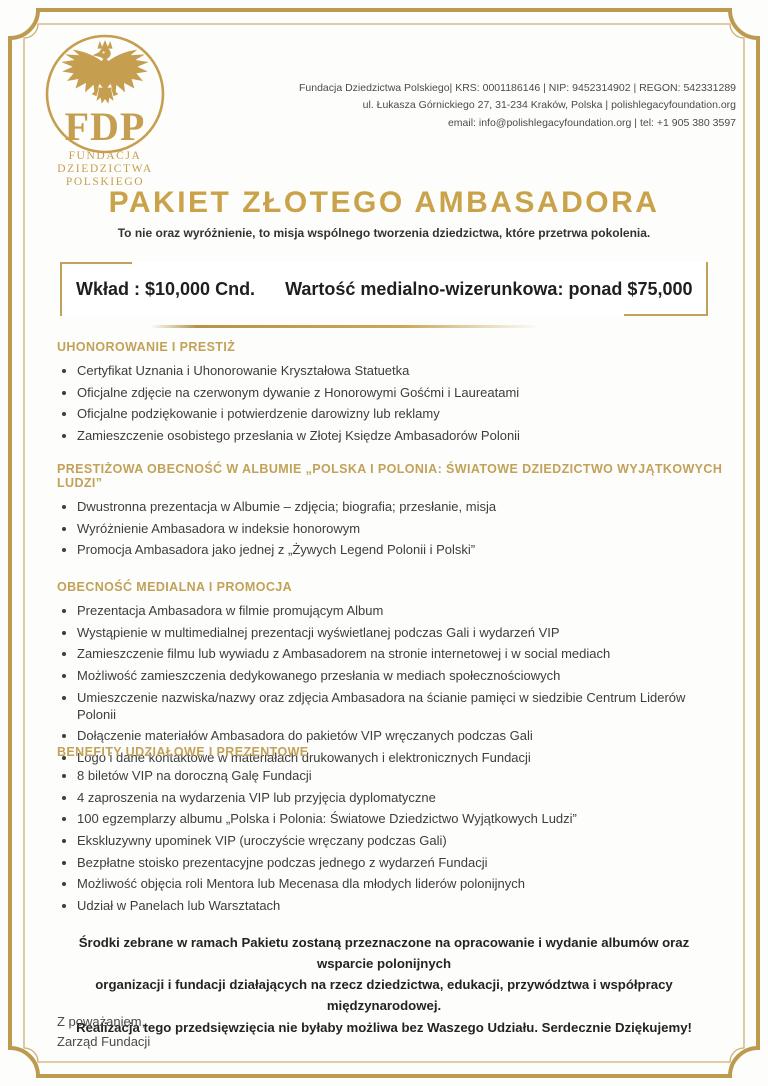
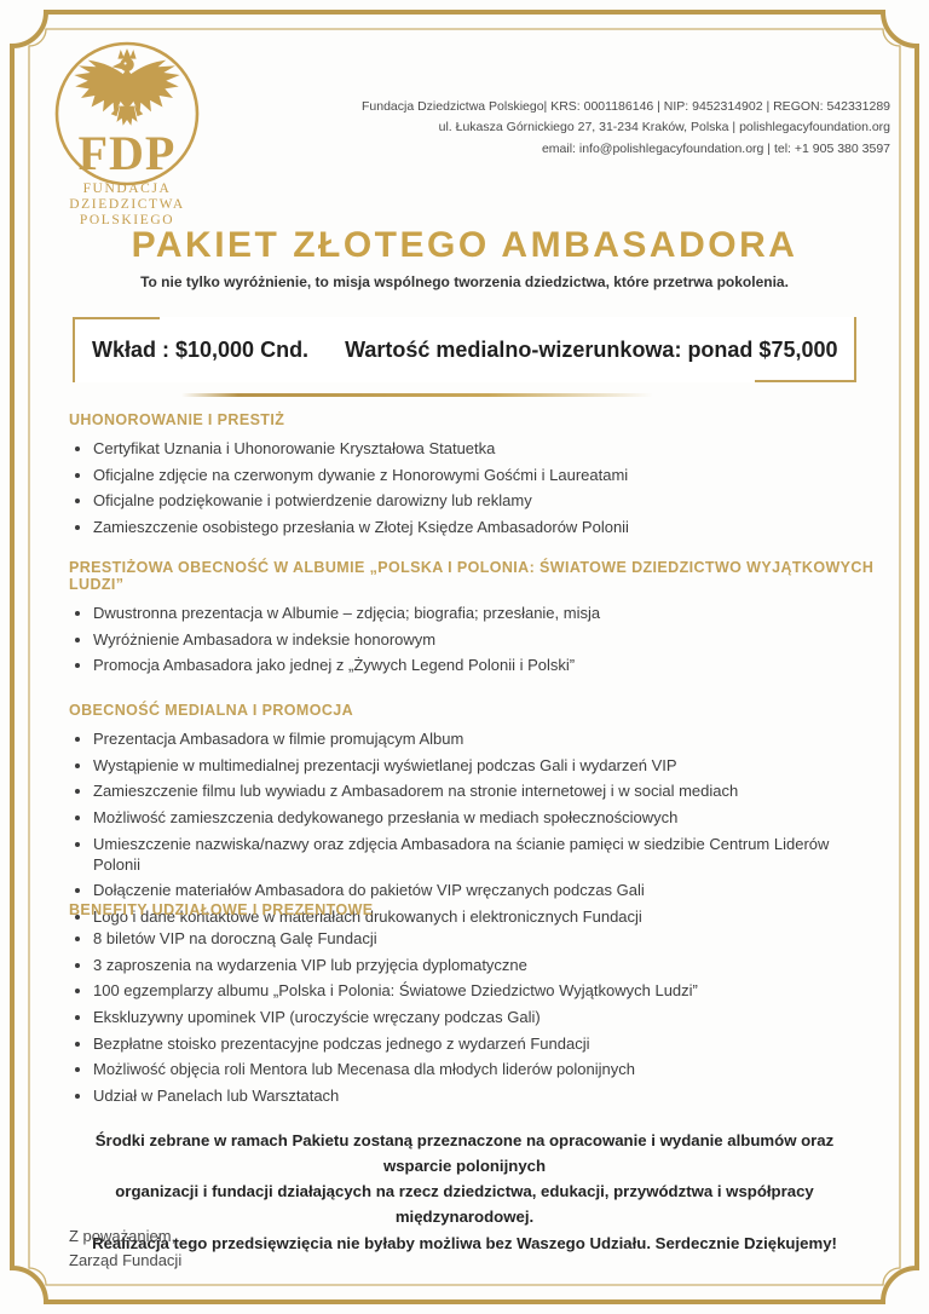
  FDP
  FUNDACJA
  DZIEDZICTWA
  POLSKIEGO
  Fundacja Dziedzictwa Polskiego| KRS: 0001186146 | NIP: 9452314902 | REGON: 542331289
  ul. Łukasza Górnickiego 27, 31-234 Kraków, Polska | polishlegacyfoundation.org
  email: info@polishlegacyfoundation.org | tel: +1 905 380 3597
  PAKIET ZŁOTEGO AMBASADORA
- To nie oraz wyróżnienie, to misja wspólnego tworzenia dziedzictwa, które przetrwa pokolenia.
+ To nie tylko wyróżnienie, to misja wspólnego tworzenia dziedzictwa, które przetrwa pokolenia.
  Wkład : $10,000 Cnd.
  Wartość medialno-wizerunkowa: ponad $75,000
  UHONOROWANIE I PRESTIŻ
  Certyfikat Uznania i Uhonorowanie Kryształowa Statuetka
  Oficjalne zdjęcie na czerwonym dywanie z Honorowymi Gośćmi i Laureatami
  Oficjalne podziękowanie i potwierdzenie darowizny lub reklamy
  Zamieszczenie osobistego przesłania w Złotej Księdze Ambasadorów Polonii
  PRESTIŻOWA OBECNOŚĆ W ALBUMIE „POLSKA I POLONIA: ŚWIATOWE DZIEDZICTWO WYJĄTKOWYCH LUDZI”
  Dwustronna prezentacja w Albumie – zdjęcia; biografia; przesłanie, misja
  Wyróżnienie Ambasadora w indeksie honorowym
  Promocja Ambasadora jako jednej z „Żywych Legend Polonii i Polski”
  OBECNOŚĆ MEDIALNA I PROMOCJA
  Prezentacja Ambasadora w filmie promującym Album
  Wystąpienie w multimedialnej prezentacji wyświetlanej podczas Gali i wydarzeń VIP
  Zamieszczenie filmu lub wywiadu z Ambasadorem na stronie internetowej i w social mediach
  Możliwość zamieszczenia dedykowanego przesłania w mediach społecznościowych
  Umieszczenie nazwiska/nazwy oraz zdjęcia Ambasadora na ścianie pamięci w siedzibie Centrum Liderów Polonii
  Dołączenie materiałów Ambasadora do pakietów VIP wręczanych podczas Gali
  Logo i dane kontaktowe w materiałach drukowanych i elektronicznych Fundacji
  BENEFITY UDZIAŁOWE I PREZENTOWE
  8 biletów VIP na doroczną Galę Fundacji
- 4 zaproszenia na wydarzenia VIP lub przyjęcia dyplomatyczne
+ 3 zaproszenia na wydarzenia VIP lub przyjęcia dyplomatyczne
  100 egzemplarzy albumu „Polska i Polonia: Światowe Dziedzictwo Wyjątkowych Ludzi”
  Ekskluzywny upominek VIP (uroczyście wręczany podczas Gali)
  Bezpłatne stoisko prezentacyjne podczas jednego z wydarzeń Fundacji
  Możliwość objęcia roli Mentora lub Mecenasa dla młodych liderów polonijnych
  Udział w Panelach lub Warsztatach
  Środki zebrane w ramach Pakietu zostaną przeznaczone na opracowanie i wydanie albumów oraz wsparcie polonijnych
  organizacji i fundacji działających na rzecz dziedzictwa, edukacji, przywództwa i współpracy międzynarodowej.
  Realizacja tego przedsięwzięcia nie byłaby możliwa bez Waszego Udziału. Serdecznie Dziękujemy!
  Z poważaniem,
  Zarząd Fundacji
